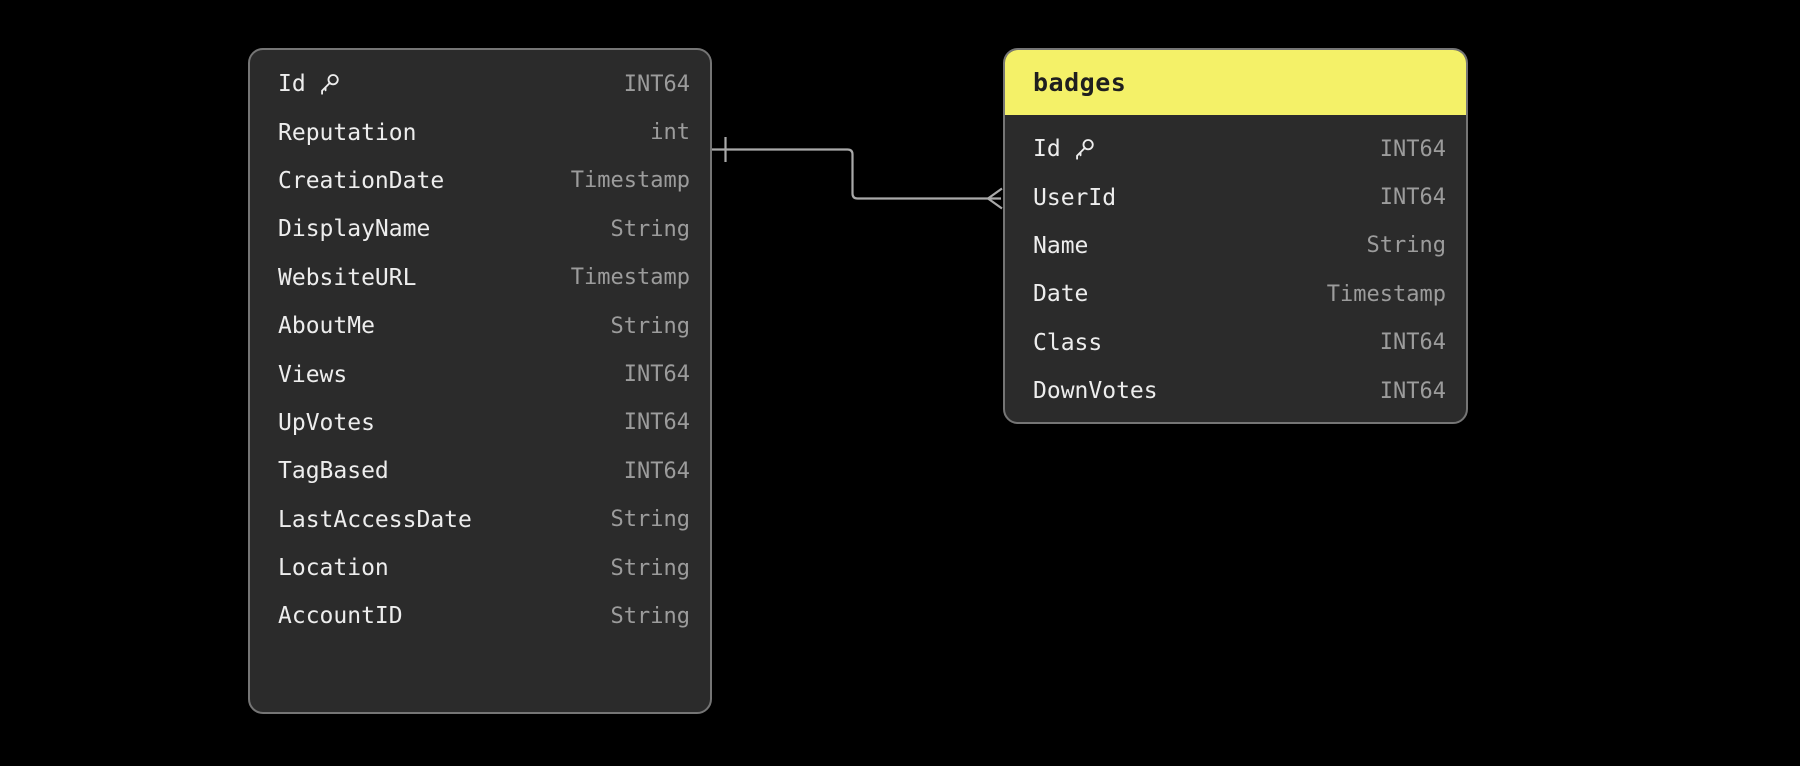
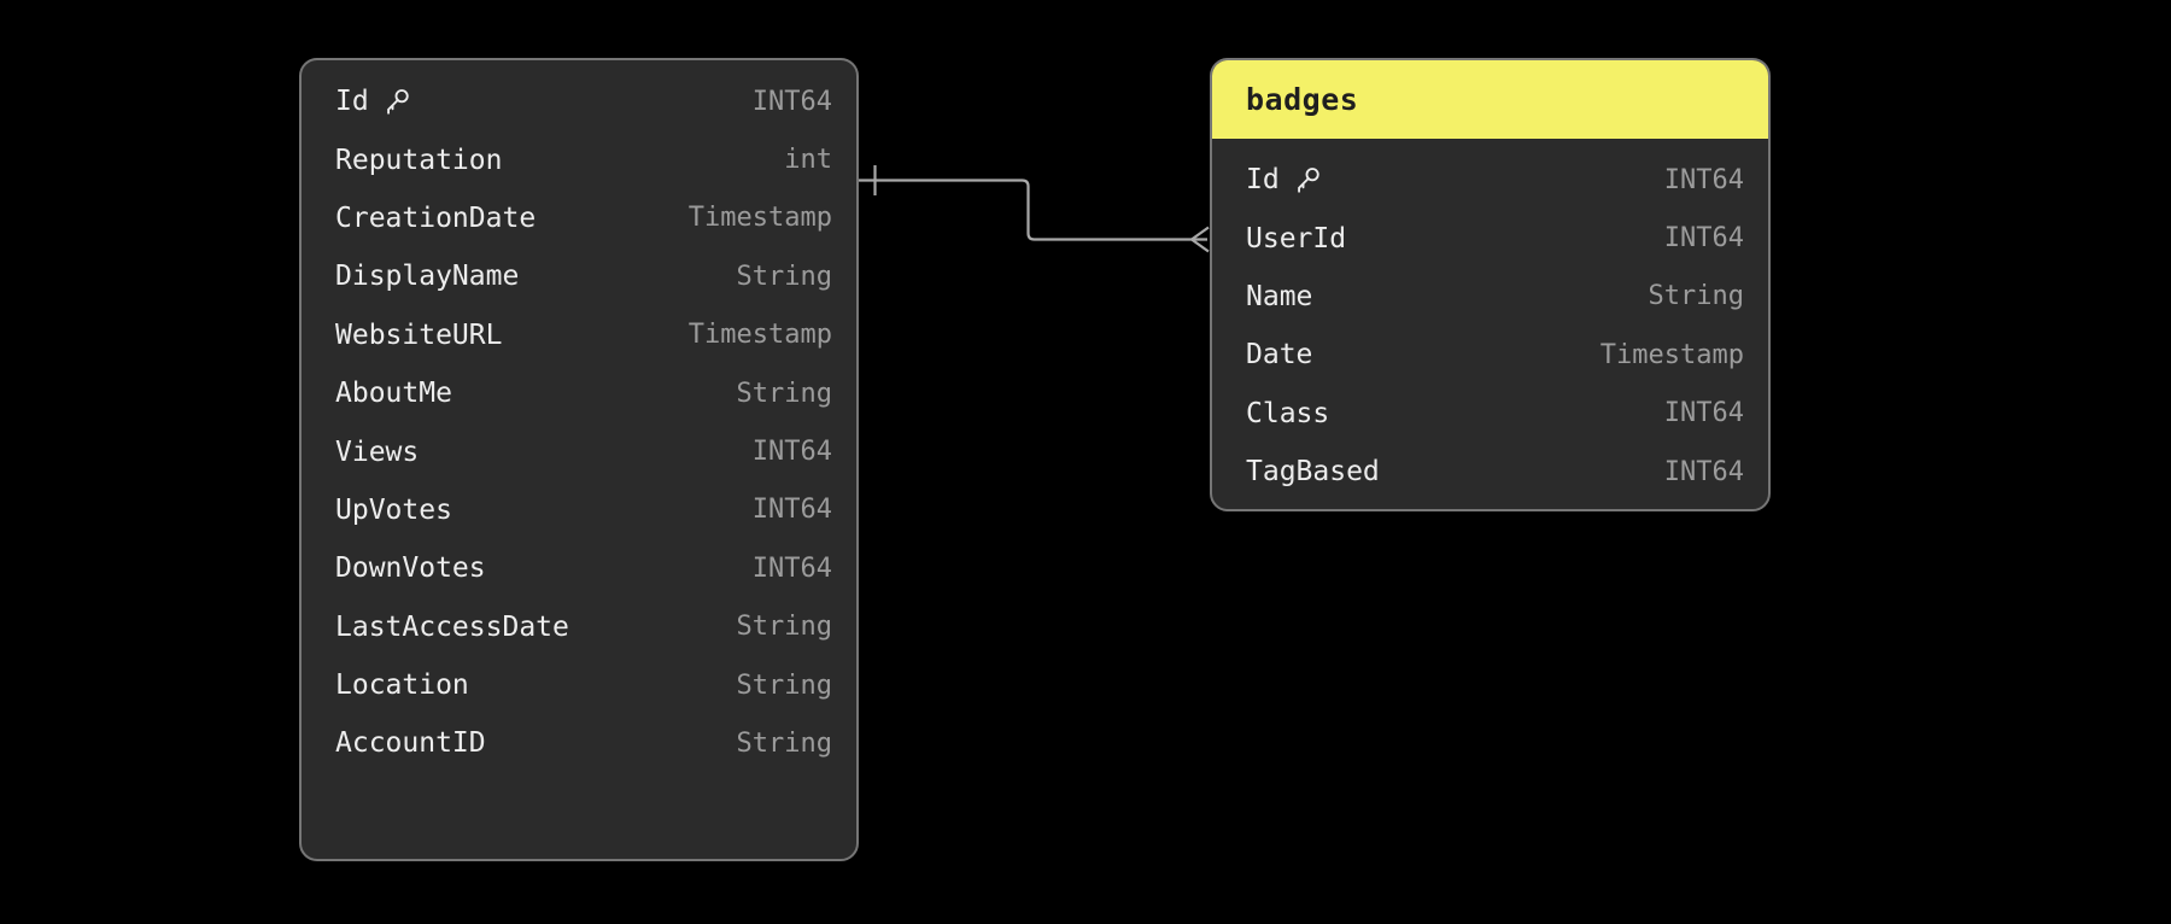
  Id
  INT64
  Reputation
  int
  CreationDate
  Timestamp
  DisplayName
  String
  WebsiteURL
  Timestamp
  AboutMe
  String
  Views
  INT64
  UpVotes
  INT64
- TagBased
+ DownVotes
  INT64
  LastAccessDate
  String
  Location
  String
  AccountID
  String
  badges
  Id
  INT64
  UserId
  INT64
  Name
  String
  Date
  Timestamp
  Class
  INT64
- DownVotes
+ TagBased
  INT64
